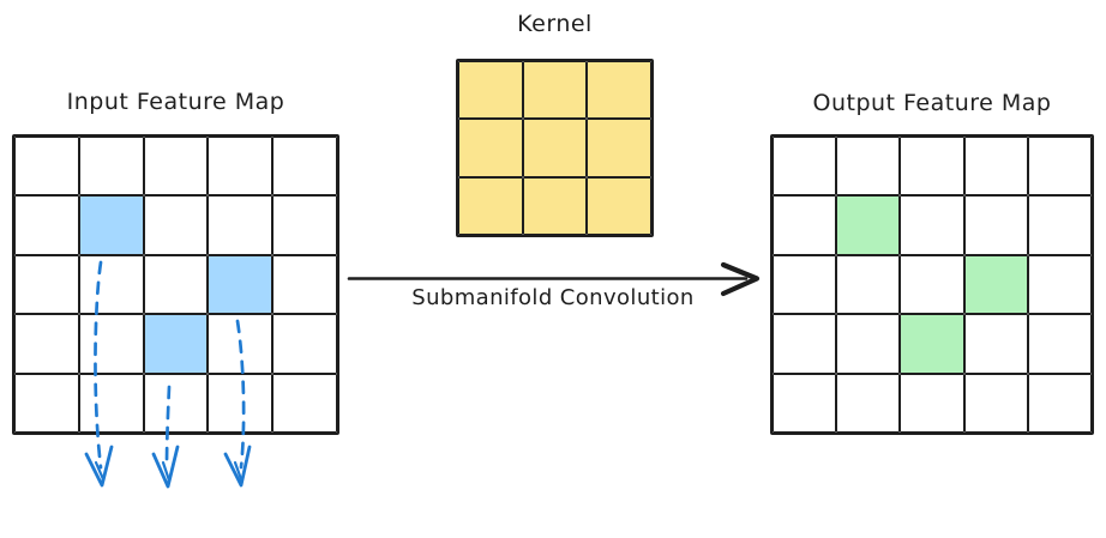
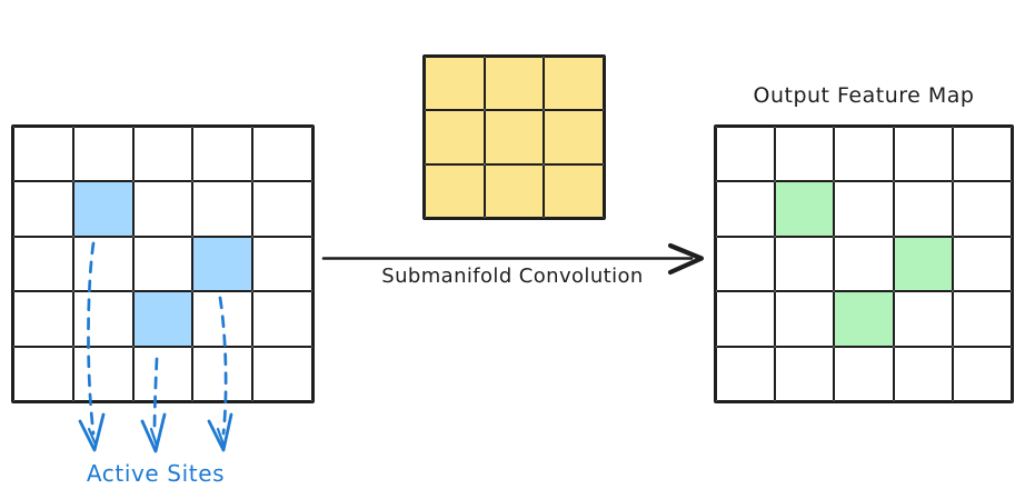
- Input Feature Map
- Kernel
  Output Feature Map
  Submanifold Convolution
+ Active Sites
